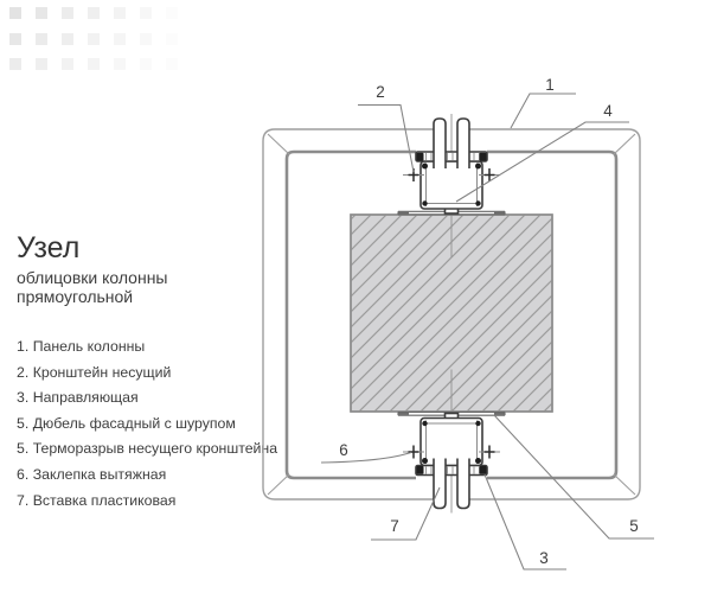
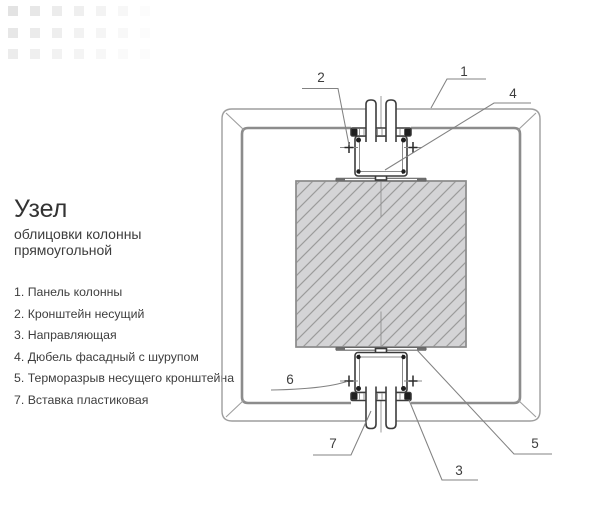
  Узел
  облицовки колонны
  прямоугольной
  1. Панель колонны
  2. Кронштейн несущий
  3. Направляющая
- 5. Дюбель фасадный с шурупом
+ 4. Дюбель фасадный с шурупом
  5. Терморазрыв несущего кронштейна
- 6. Заклепка вытяжная
  7. Вставка пластиковая
  1
  2
  4
  6
  7
  3
  5
